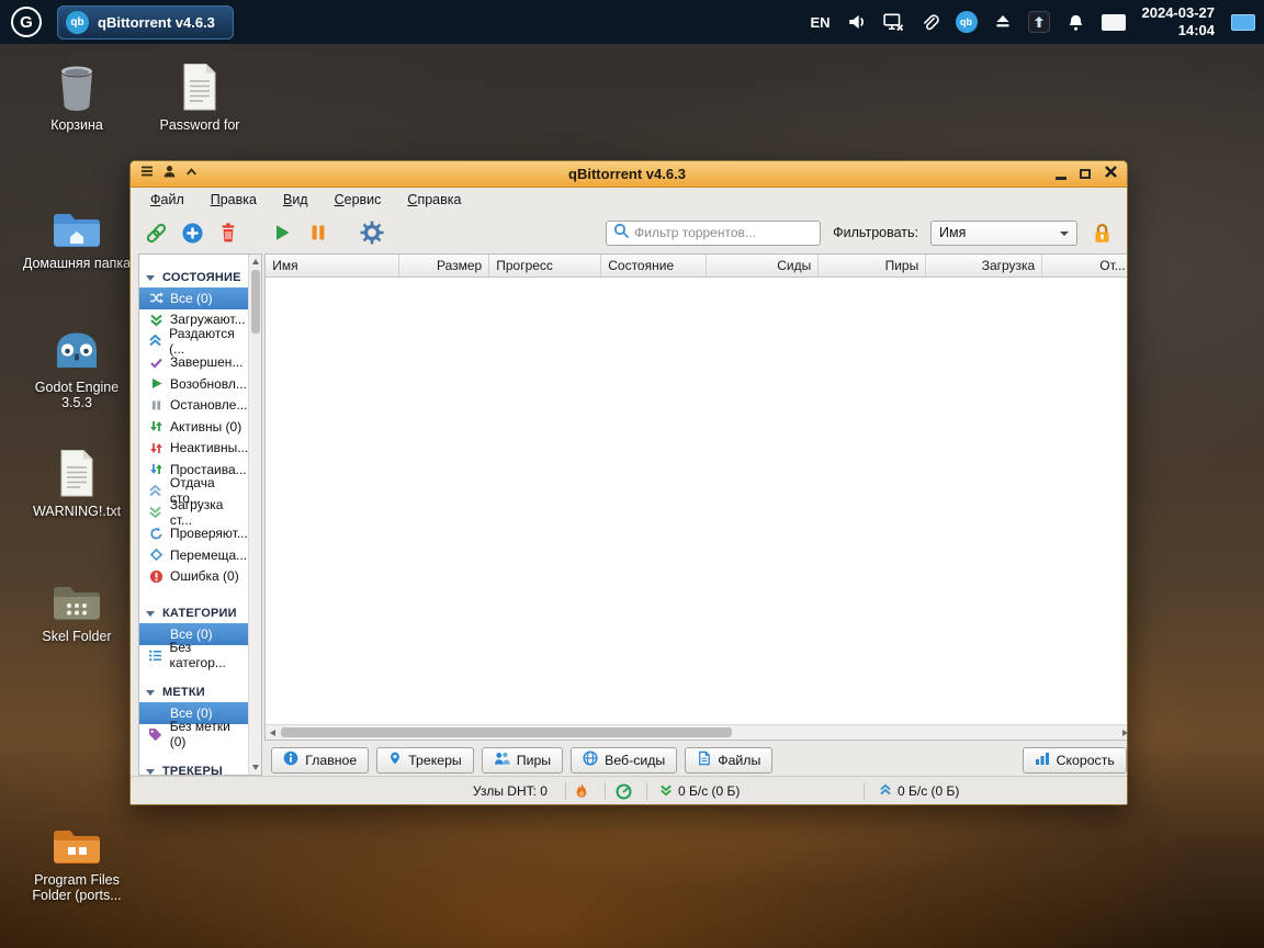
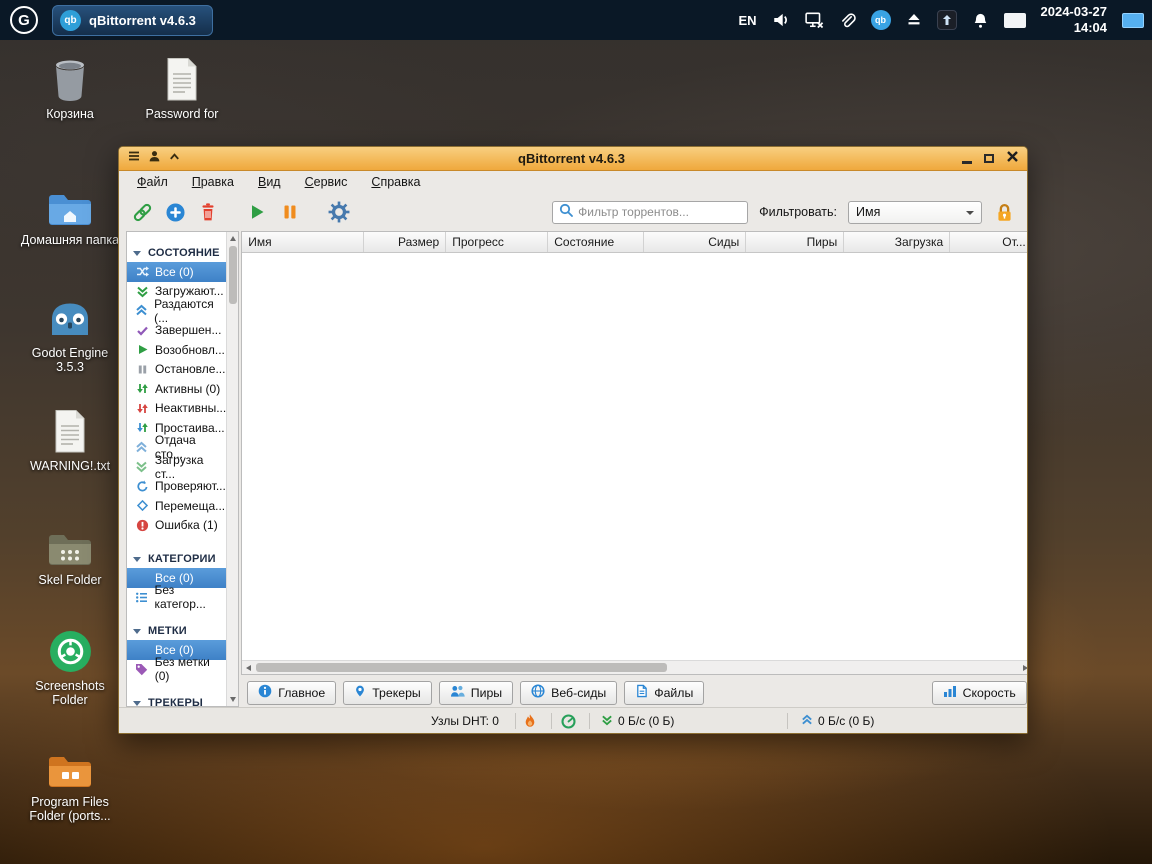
  G
  qb
  qBittorrent v4.6.3
  EN
  qb
  2024-03-27
  14:04
  Корзина
  Password for
  Домашняя папка
  Godot Engine 3.5.3
  WARNING!.txt
  Skel Folder
+ Screenshots Folder
  Program Files Folder (ports...
  qBittorrent v4.6.3
  Файл
  Правка
  Вид
  Сервис
  Справка
  Фильтр торрентов...
  Фильтровать:
  Имя
  СОСТОЯНИЕ
  Все (0)
  Загружают...
  Раздаются (...
  Завершен...
  Возобновл...
  Остановле...
  Активны (0)
  Неактивны...
  Простаива...
  Отдача сто...
  Загрузка ст...
  Проверяют...
  Перемеща...
- Ошибка (0)
+ Ошибка (1)
  КАТЕГОРИИ
  Все (0)
  Без категор...
  МЕТКИ
  Все (0)
  Без метки (0)
  ТРЕКЕРЫ
  Имя
  Размер
  Прогресс
  Состояние
  Сиды
  Пиры
  Загрузка
  От...
  Главное
  Трекеры
  Пиры
  Веб-сиды
  Файлы
  Скорость
  Узлы DHT: 0
  0 Б/с (0 Б)
  0 Б/с (0 Б)
